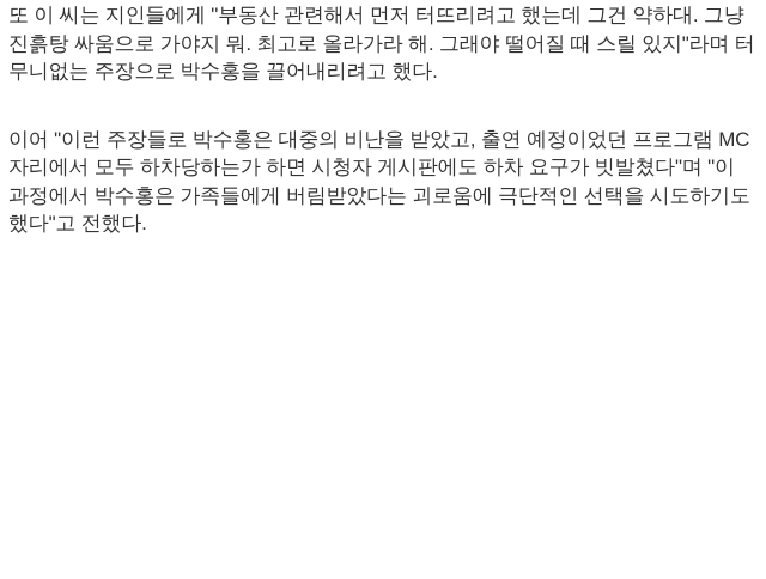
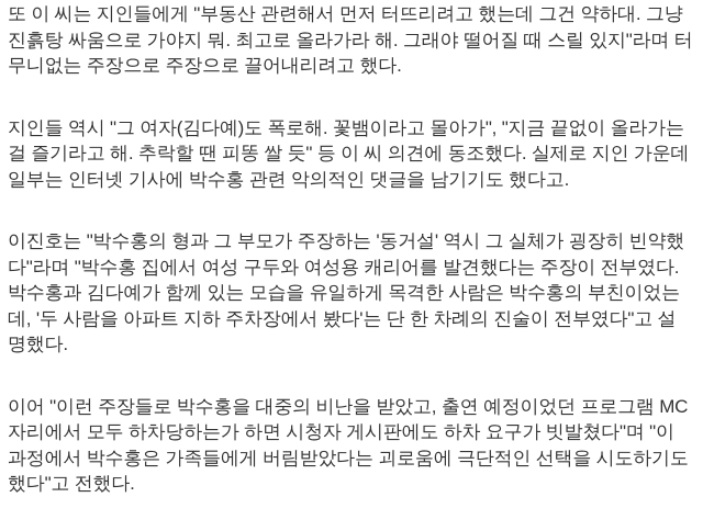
- 또 이 씨는 지인들에게 "부동산 관련해서 먼저 터뜨리려고 했는데 그건 약하대. 그냥 진흙탕 싸움으로 가야지 뭐. 최고로 올라가라 해. 그래야 떨어질 때 스릴 있지"라며 터무니없는 주장으로 박수홍을 끌어내리려고 했다.
+ 또 이 씨는 지인들에게 "부동산 관련해서 먼저 터뜨리려고 했는데 그건 약하대. 그냥 진흙탕 싸움으로 가야지 뭐. 최고로 올라가라 해. 그래야 떨어질 때 스릴 있지"라며 터무니없는 주장으로 주장으로 끌어내리려고 했다.
+ 지인들 역시 "그 여자(김다예)도 폭로해. 꽃뱀이라고 몰아가", "지금 끝없이 올라가는 걸 즐기라고 해. 추락할 땐 피똥 쌀 듯" 등 이 씨 의견에 동조했다. 실제로 지인 가운데 일부는 인터넷 기사에 박수홍 관련 악의적인 댓글을 남기기도 했다고.
+ 이진호는 "박수홍의 형과 그 부모가 주장하는 '동거설' 역시 그 실체가 굉장히 빈약했다"라며 "박수홍 집에서 여성 구두와 여성용 캐리어를 발견했다는 주장이 전부였다. 박수홍과 김다예가 함께 있는 모습을 유일하게 목격한 사람은 박수홍의 부친이었는데, '두 사람을 아파트 지하 주차장에서 봤다'는 단 한 차례의 진술이 전부였다"고 설명했다.
- 이어 "이런 주장들로 박수홍은 대중의 비난을 받았고, 출연 예정이었던 프로그램 MC 자리에서 모두 하차당하는가 하면 시청자 게시판에도 하차 요구가 빗발쳤다"며 "이 과정에서 박수홍은 가족들에게 버림받았다는 괴로움에 극단적인 선택을 시도하기도 했다"고 전했다.
+ 이어 "이런 주장들로 박수홍을 대중의 비난을 받았고, 출연 예정이었던 프로그램 MC 자리에서 모두 하차당하는가 하면 시청자 게시판에도 하차 요구가 빗발쳤다"며 "이 과정에서 박수홍은 가족들에게 버림받았다는 괴로움에 극단적인 선택을 시도하기도 했다"고 전했다.
